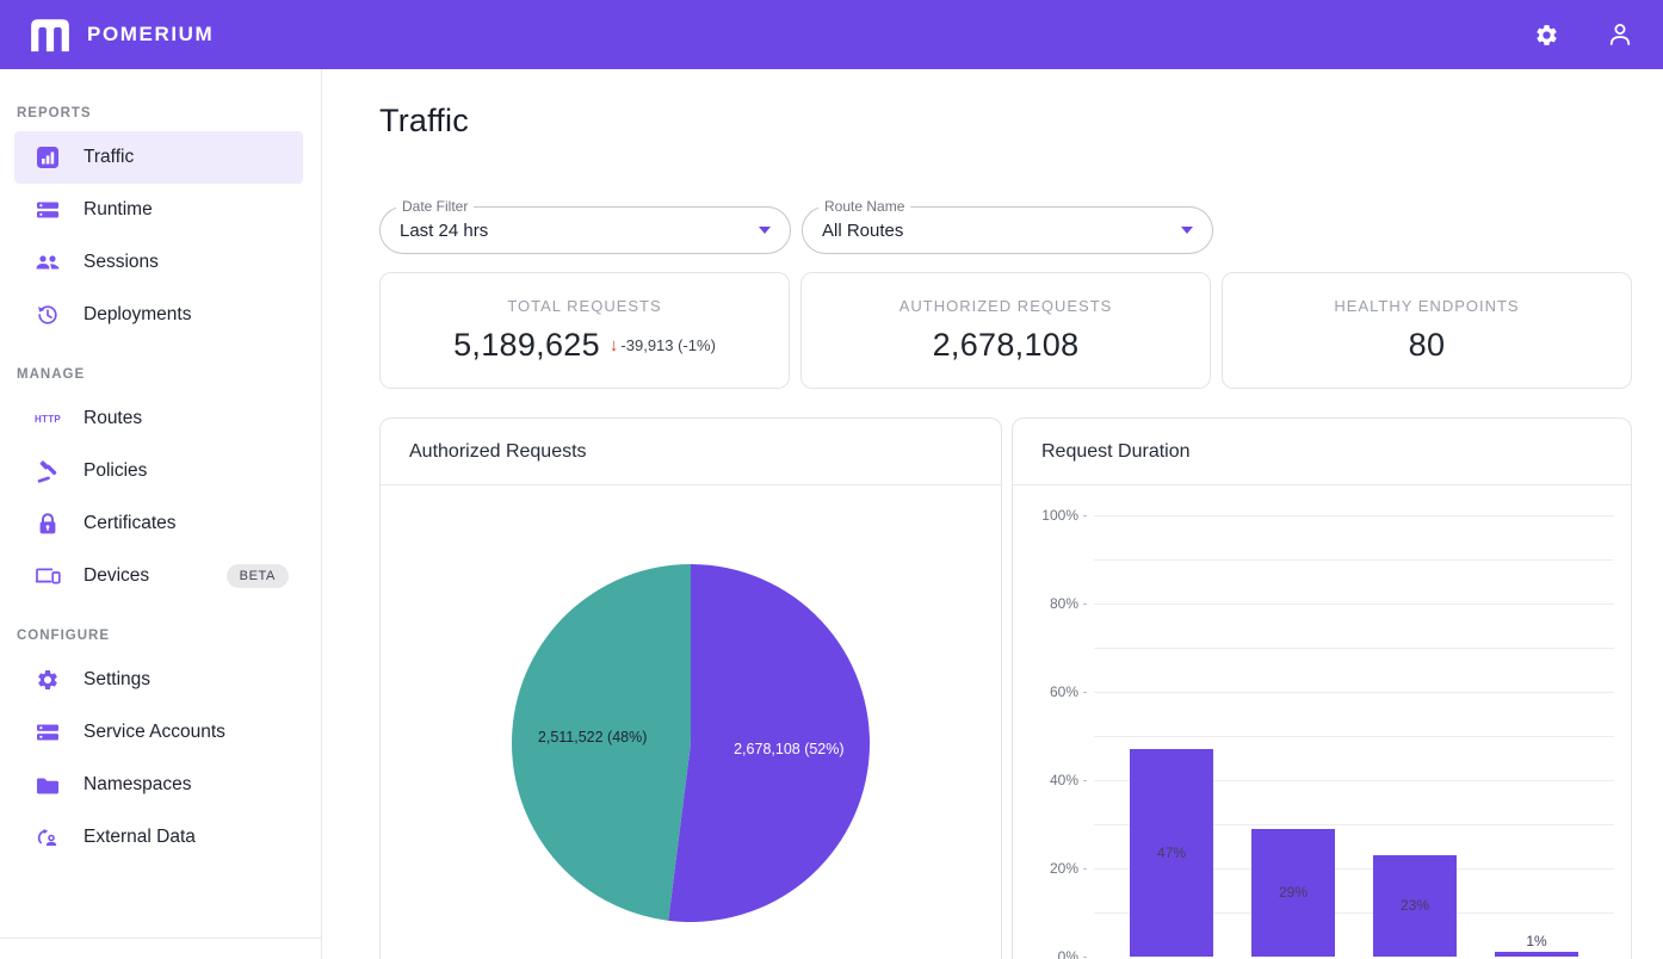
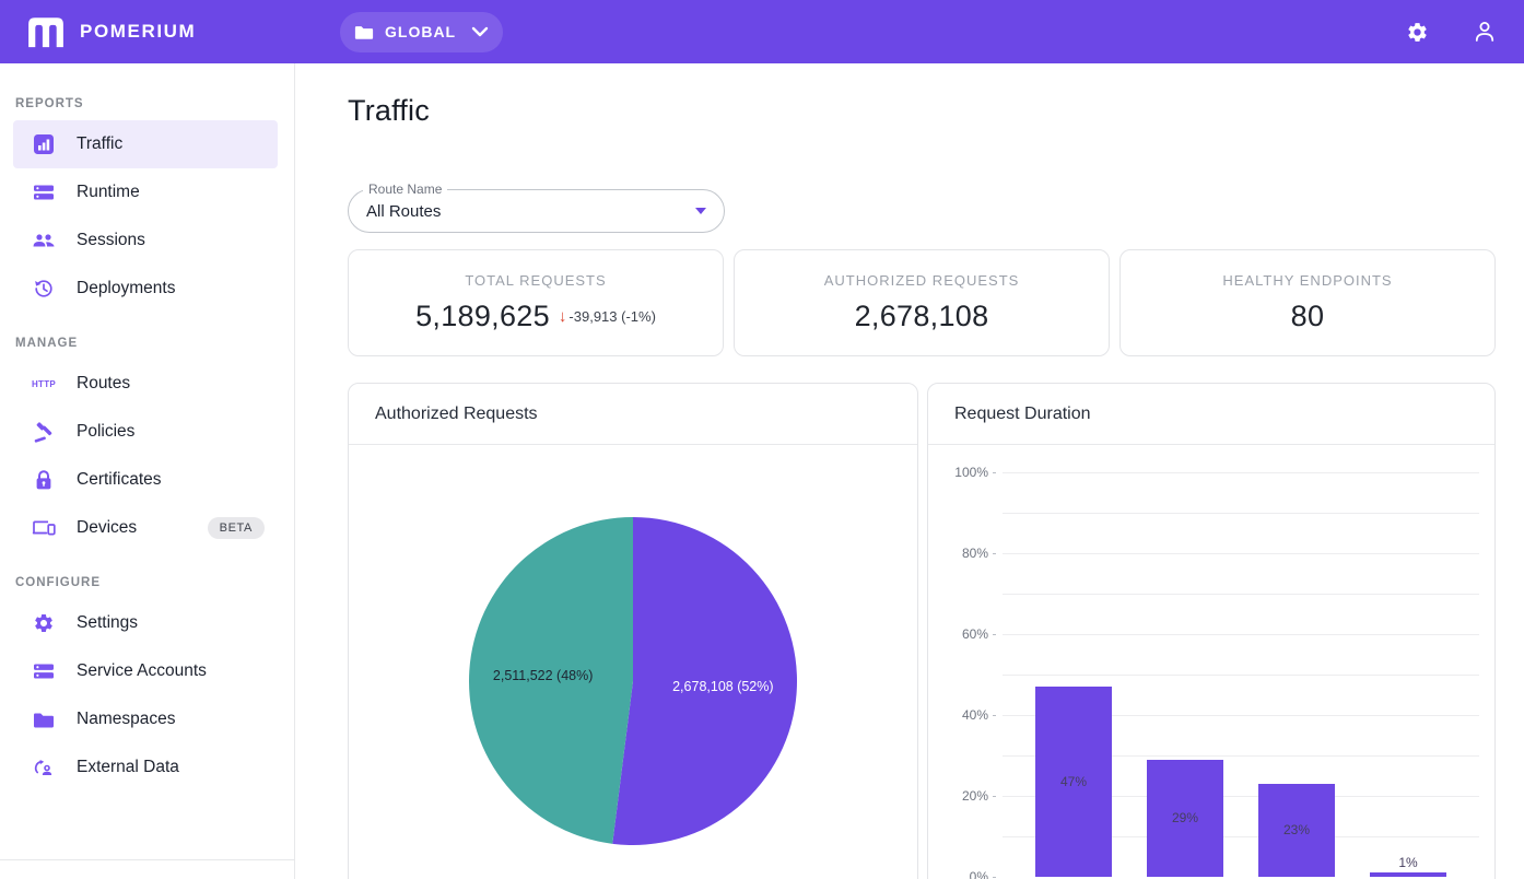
  POMERIUM
+ GLOBAL
  REPORTS
  Traffic
  Runtime
  Sessions
  Deployments
  MANAGE
  HTTP
  Routes
  Policies
  Certificates
  Devices
  BETA
  CONFIGURE
  Settings
  Service Accounts
  Namespaces
  External Data
  Traffic
- Date Filter
- Last 24 hrs
  Route Name
  All Routes
  TOTAL REQUESTS
  5,189,625
  ↓
  -39,913 (-1%)
  AUTHORIZED REQUESTS
  2,678,108
  HEALTHY ENDPOINTS
  80
  Authorized Requests
  2,678,108 (52%)
  2,511,522 (48%)
  Request Duration
  0%
  20%
  40%
  60%
  80%
  100%
  47%
  29%
  23%
  1%
